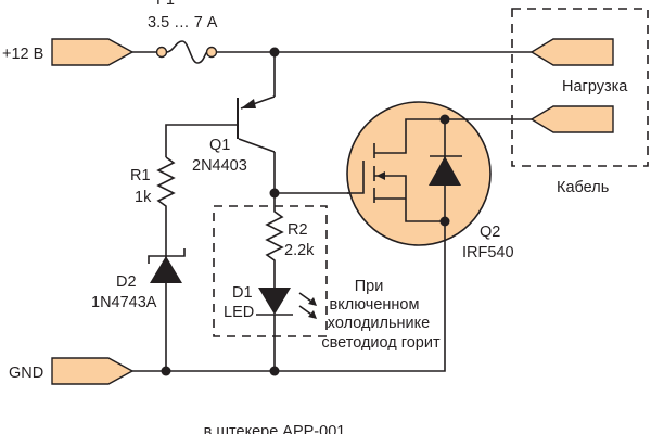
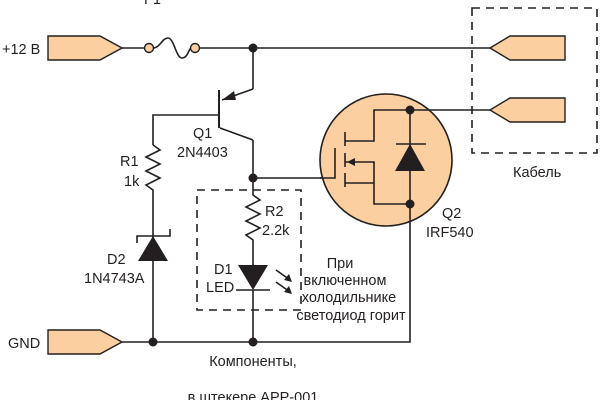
  +12 В
  F1
- 3.5 … 7 А
- Нагрузка
  Кабель
  Q1
  2N4403
  R1
  1k
  D2
  1N4743A
  R2
  2.2k
  D1
  LED
  При
  включенном
  холодильнике
  светодиод горит
  Q2
  IRF540
  GND
+ Компоненты,
  в штекере APP-001
